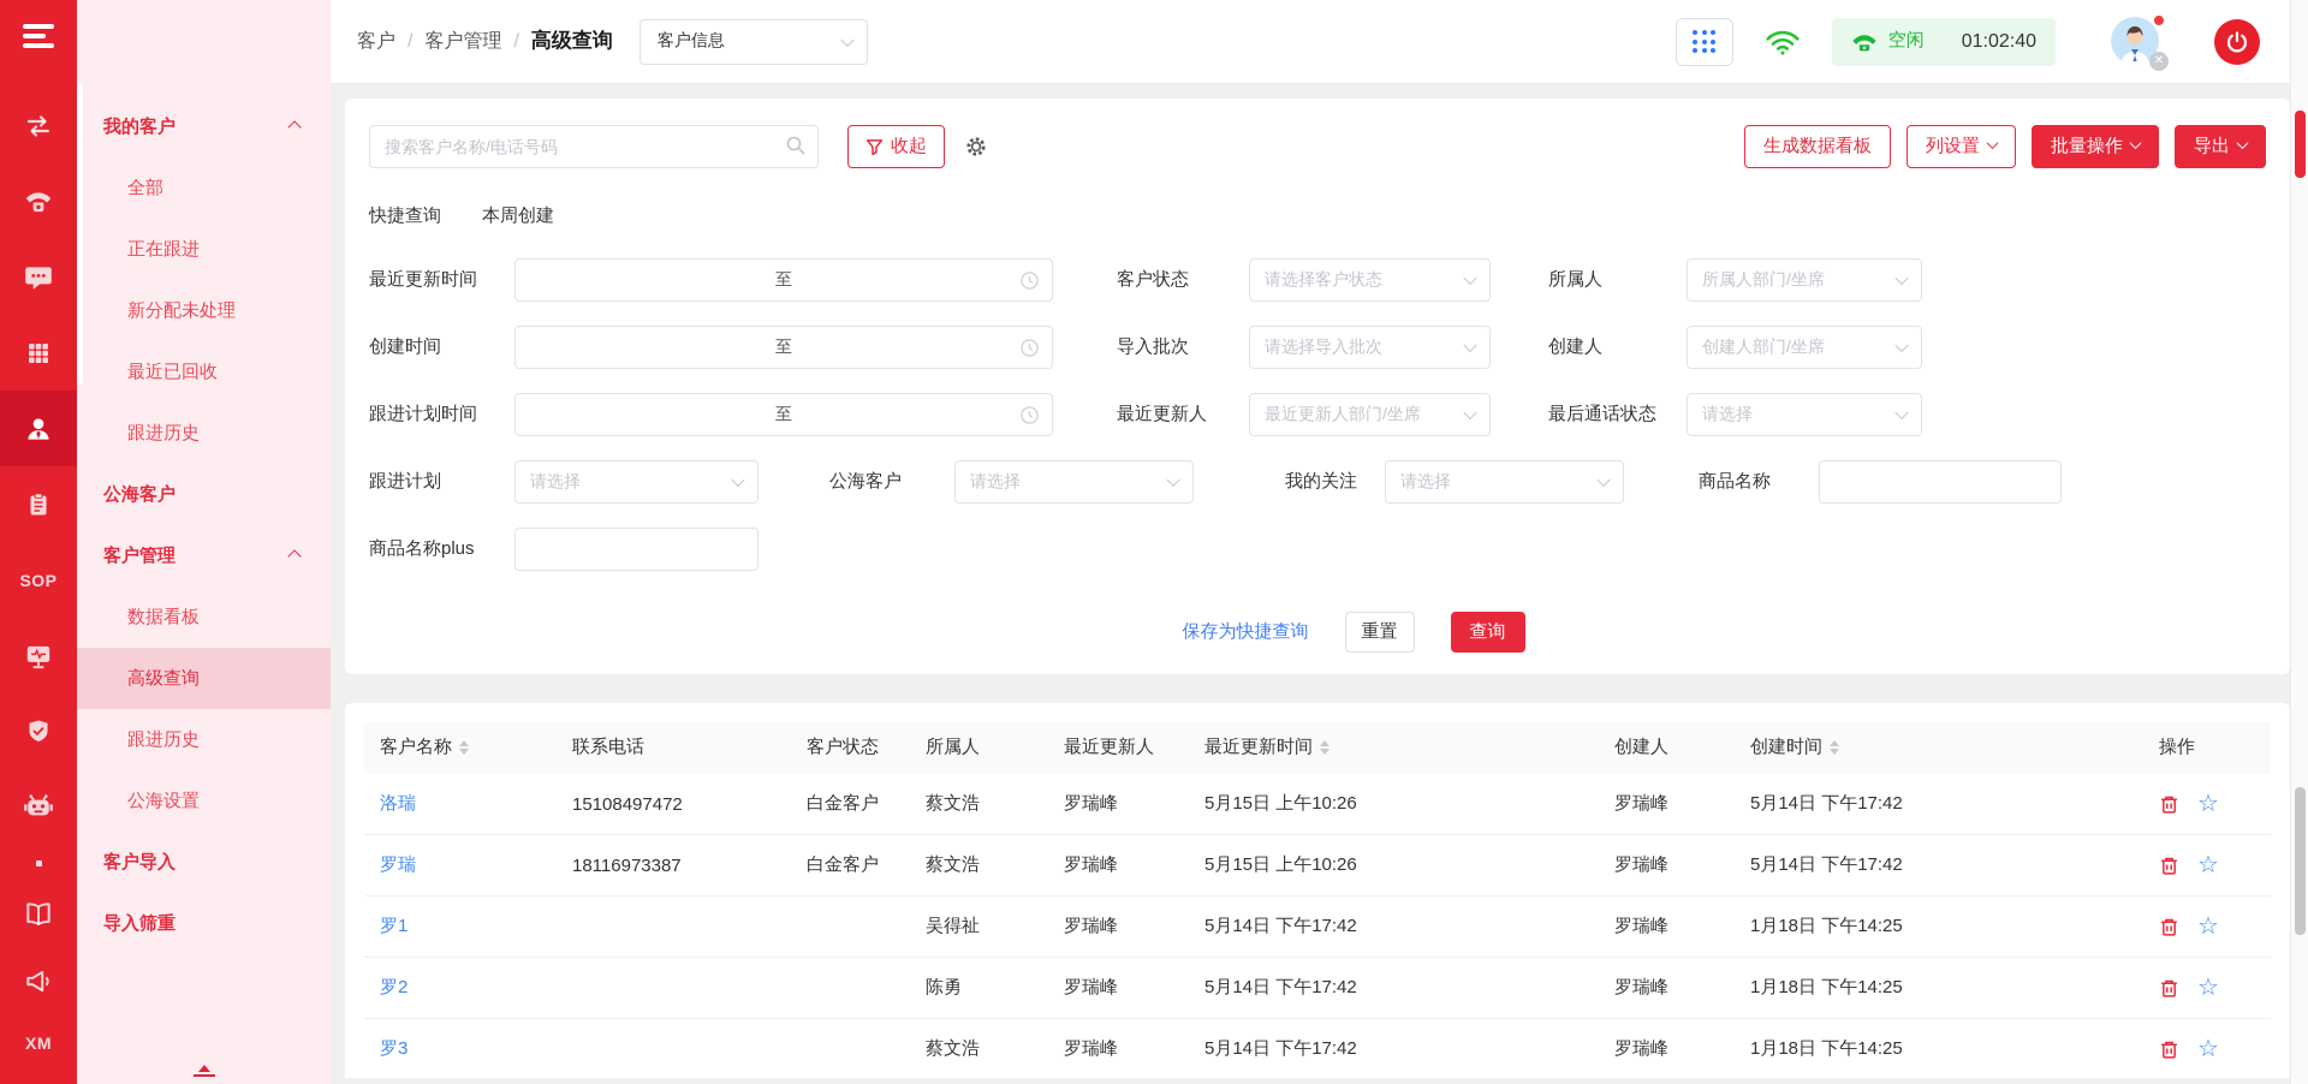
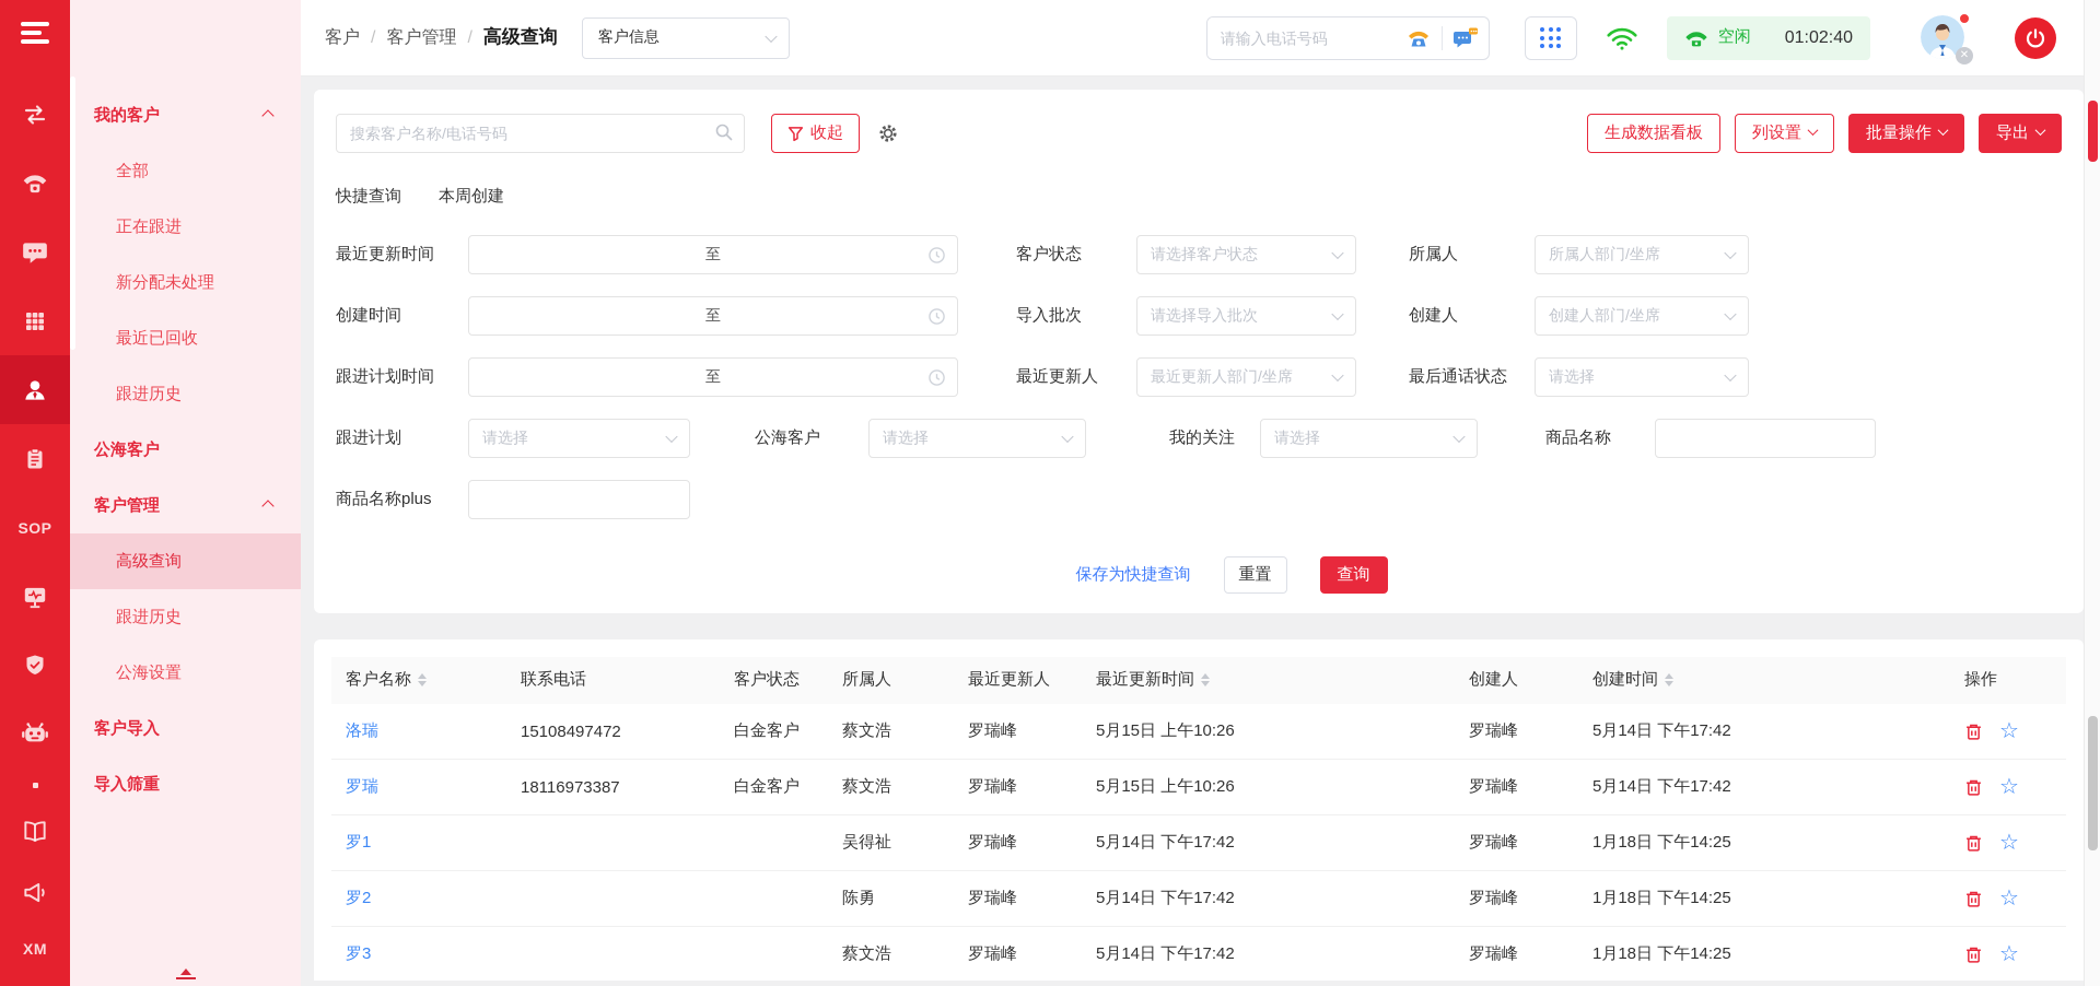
  SOP
  XM
  我的客户
  全部
  正在跟进
  新分配未处理
  最近已回收
  跟进历史
  公海客户
  客户管理
- 数据看板
  高级查询
  跟进历史
  公海设置
  客户导入
  导入筛重
  客户
  /
  客户管理
  /
  高级查询
  客户信息
+ 请输入电话号码
  空闲
  01:02:40
  ✕
  搜索客户名称/电话号码
  收起
  生成数据看板
  列设置
  批量操作
  导出
  快捷查询
  本周创建
  最近更新时间
  至
  客户状态
  请选择客户状态
  所属人
  所属人部门/坐席
  创建时间
  至
  导入批次
  请选择导入批次
  创建人
  创建人部门/坐席
  跟进计划时间
  至
  最近更新人
  最近更新人部门/坐席
  最后通话状态
  请选择
  跟进计划
  请选择
  公海客户
  请选择
  我的关注
  请选择
  商品名称
  商品名称plus
  保存为快捷查询
  重置
  查询
  客户名称	联系电话	客户状态	所属人	最近更新人	最近更新时间	创建人	创建时间	操作
  洛瑞	15108497472	白金客户	蔡文浩	罗瑞峰	5月15日 上午10:26	罗瑞峰	5月14日 下午17:42	☆
  罗瑞	18116973387	白金客户	蔡文浩	罗瑞峰	5月15日 上午10:26	罗瑞峰	5月14日 下午17:42	☆
  罗1			吴得祉	罗瑞峰	5月14日 下午17:42	罗瑞峰	1月18日 下午14:25	☆
  罗2			陈勇	罗瑞峰	5月14日 下午17:42	罗瑞峰	1月18日 下午14:25	☆
  罗3			蔡文浩	罗瑞峰	5月14日 下午17:42	罗瑞峰	1月18日 下午14:25	☆
